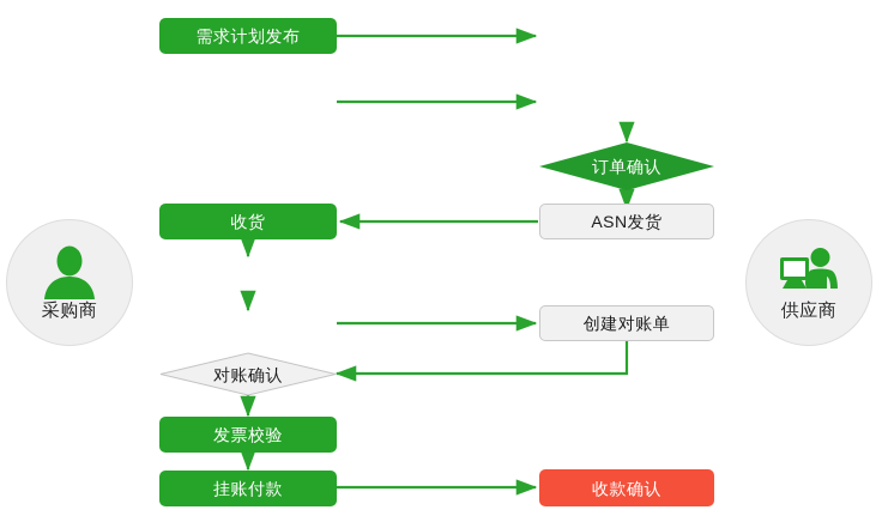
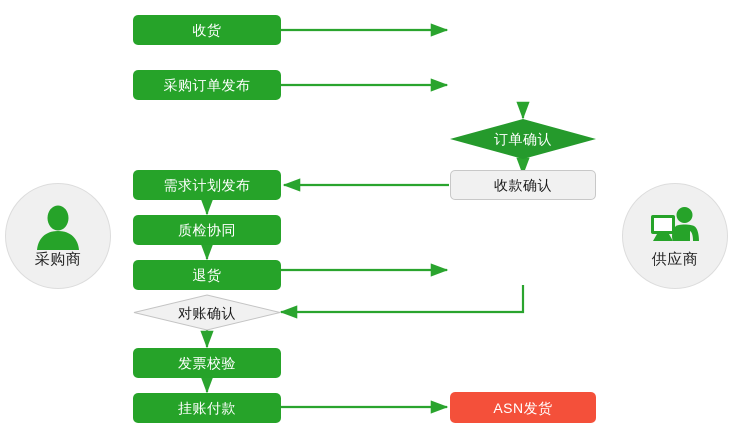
  采购商
  供应商
- 需求计划发布
+ 收货
+ 采购订单发布
- 收货
+ 需求计划发布
+ 质检协同
+ 退货
  对账确认
  发票校验
  挂账付款
  订单确认
- ASN发货
+ 收款确认
- 创建对账单
- 收款确认
+ ASN发货
